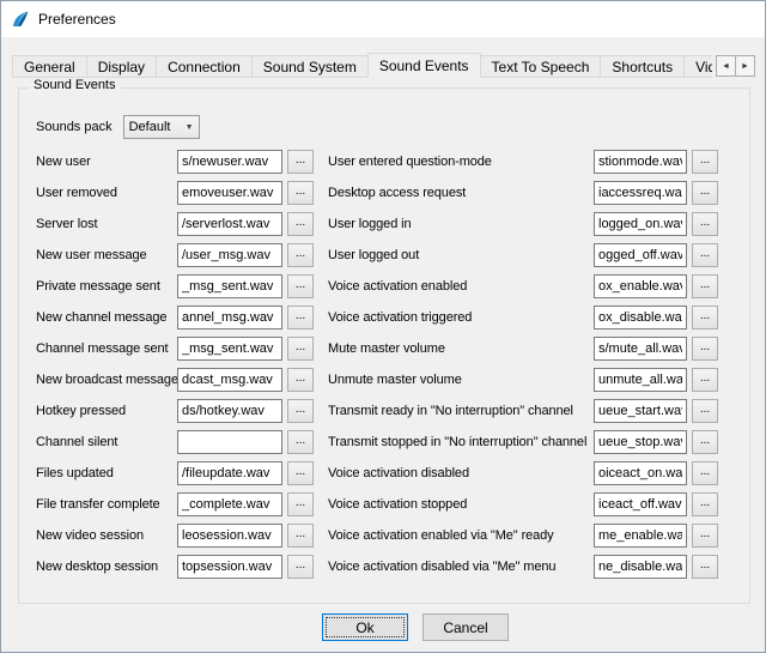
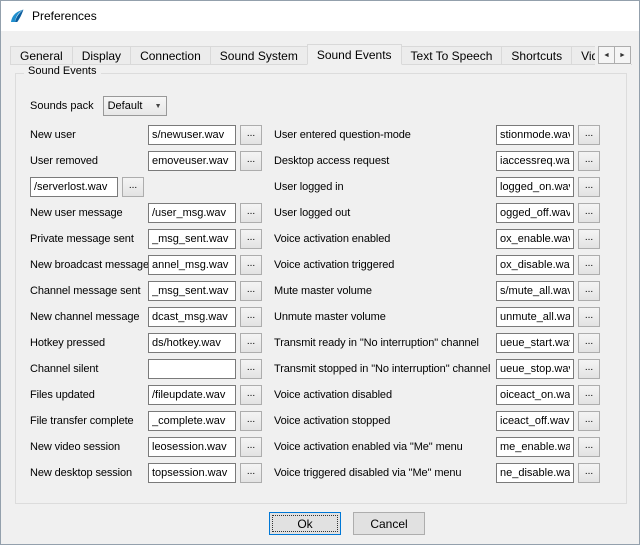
  Preferences
  General
  Display
  Connection
  Sound System
  Sound Events
  Text To Speech
  Shortcuts
  Sound Events
  Sounds pack
  Default
  New user
  s/newuser.wav
  ...
  User removed
  emoveuser.wav
  ...
- Server lost
  /serverlost.wav
  ...
  New user message
  /user_msg.wav
  ...
  Private message sent
  _msg_sent.wav
  ...
- New channel message
+ New broadcast message
  annel_msg.wav
  ...
  Channel message sent
  _msg_sent.wav
  ...
- New broadcast message
+ New channel message
  dcast_msg.wav
  ...
  Hotkey pressed
  ds/hotkey.wav
  ...
  Channel silent
  ...
  Files updated
  /fileupdate.wav
  ...
  File transfer complete
  _complete.wav
  ...
  New video session
  leosession.wav
  ...
  New desktop session
  topsession.wav
  ...
  User entered question-mode
  stionmode.wa
  ...
  Desktop access request
  iaccessreq.wa
  ...
  User logged in
  logged_on.wa
  ...
  User logged out
  ogged_off.wav
  ...
  Voice activation enabled
  ox_enable.wa
  ...
  Voice activation triggered
  ox_disable.wa
  ...
  Mute master volume
  s/mute_all.wa
  ...
  Unmute master volume
  unmute_all.wa
  ...
  Transmit ready in "No interruption" channel
  ueue_start.wa
  ...
  Transmit stopped in "No interruption" channel
  ueue_stop.wa
  ...
  Voice activation disabled
  oiceact_on.wa
  ...
  Voice activation stopped
  iceact_off.wav
  ...
- Voice activation enabled via "Me" ready
+ Voice activation enabled via "Me" menu
  me_enable.wa
  ...
- Voice activation disabled via "Me" menu
+ Voice triggered disabled via "Me" menu
  ne_disable.wa
  ...
  Ok
  Cancel
